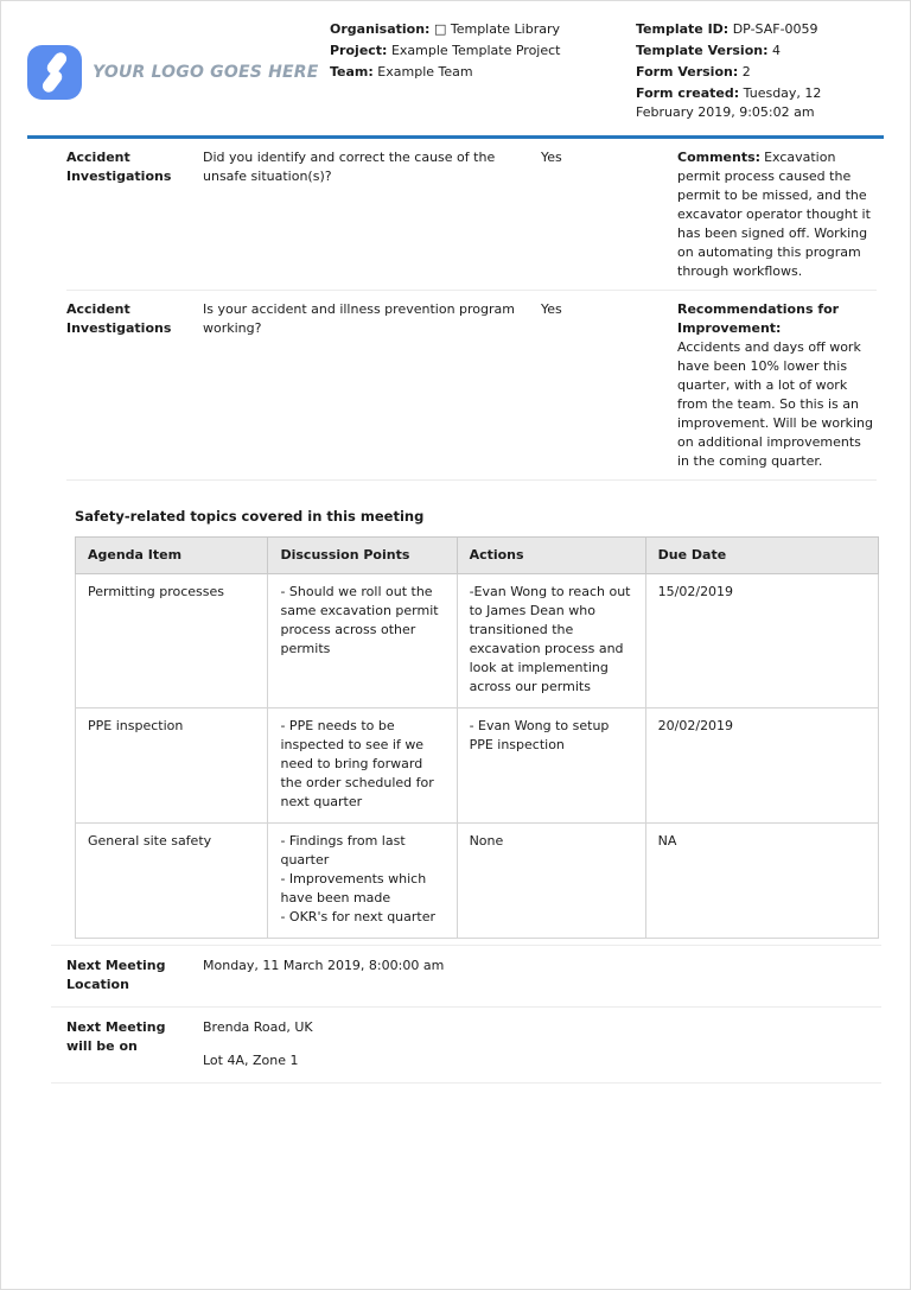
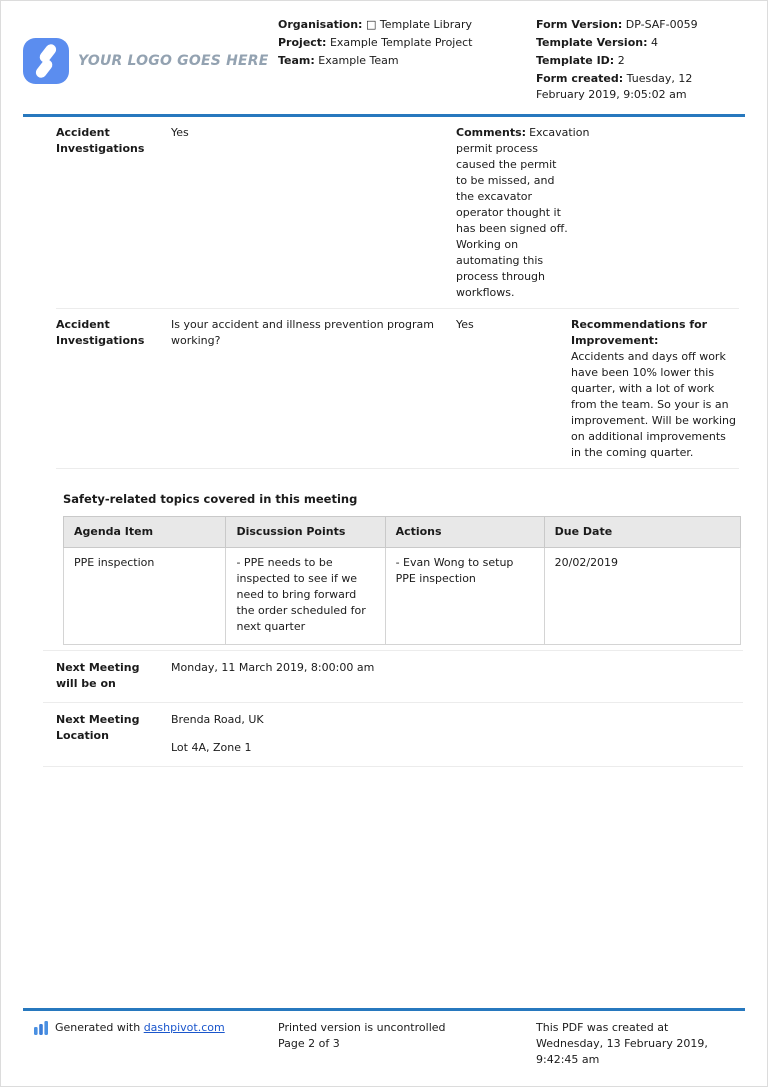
  YOUR LOGO GOES HERE
  Organisation: □ Template Library
  Project: Example Template Project
  Team: Example Team
- Template ID: DP-SAF-0059
+ Form Version: DP-SAF-0059
  Template Version: 4
- Form Version: 2
+ Template ID: 2
  Form created: Tuesday, 12 February 2019, 9:05:02 am
  Accident Investigations
- Did you identify and correct the cause of the unsafe situation(s)?
  Yes
- Comments: Excavation permit process caused the permit to be missed, and the excavator operator thought it has been signed off. Working on automating this program through workflows.
+ Comments: Excavation permit process caused the permit to be missed, and the excavator operator thought it has been signed off. Working on automating this process through workflows.
  Accident Investigations
  Is your accident and illness prevention program working?
  Yes
  Recommendations for Improvement:
- Accidents and days off work have been 10% lower this quarter, with a lot of work from the team. So this is an improvement. Will be working on additional improvements in the coming quarter.
+ Accidents and days off work have been 10% lower this quarter, with a lot of work from the team. So your is an improvement. Will be working on additional improvements in the coming quarter.
  Safety-related topics covered in this meeting
  Agenda Item	Discussion Points	Actions	Due Date
- Permitting processes	- Should we roll out the same excavation permit process across other permits	-Evan Wong to reach out to James Dean who transitioned the excavation process and look at implementing across our permits	15/02/2019
  PPE inspection	- PPE needs to be inspected to see if we need to bring forward the order scheduled for next quarter	- Evan Wong to setup PPE inspection	20/02/2019
- General site safety	- Findings from last quarter - Improvements which have been made - OKR's for next quarter	None	NA
- Next Meeting Location
+ Next Meeting will be on
  Monday, 11 March 2019, 8:00:00 am
- Next Meeting will be on
+ Next Meeting Location
  Brenda Road, UK
  Lot 4A, Zone 1
+ Generated with dashpivot.com
+ Printed version is uncontrolled
+ Page 2 of 3
+ This PDF was created at Wednesday, 13 February 2019, 9:42:45 am
